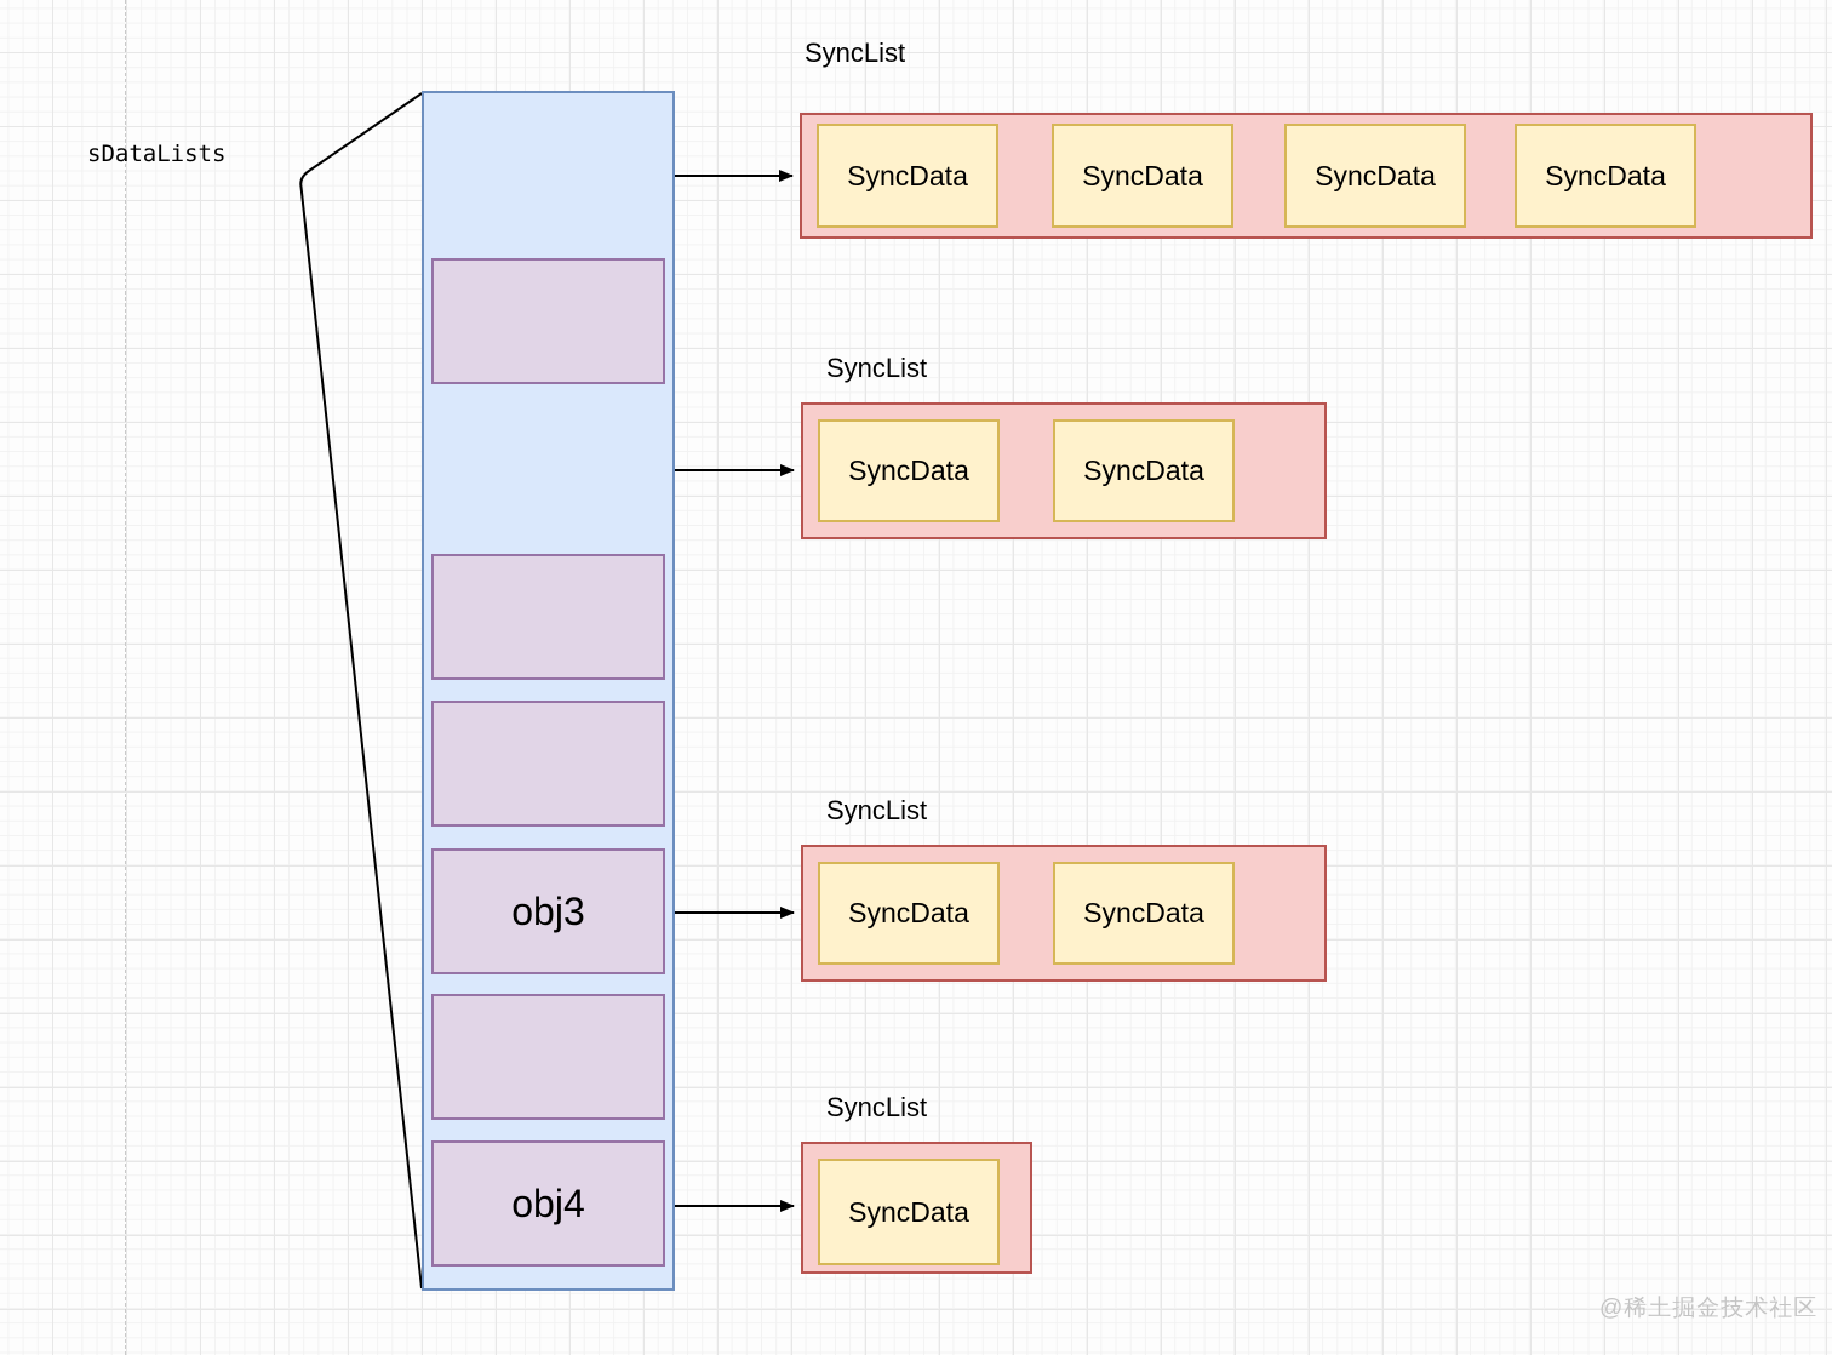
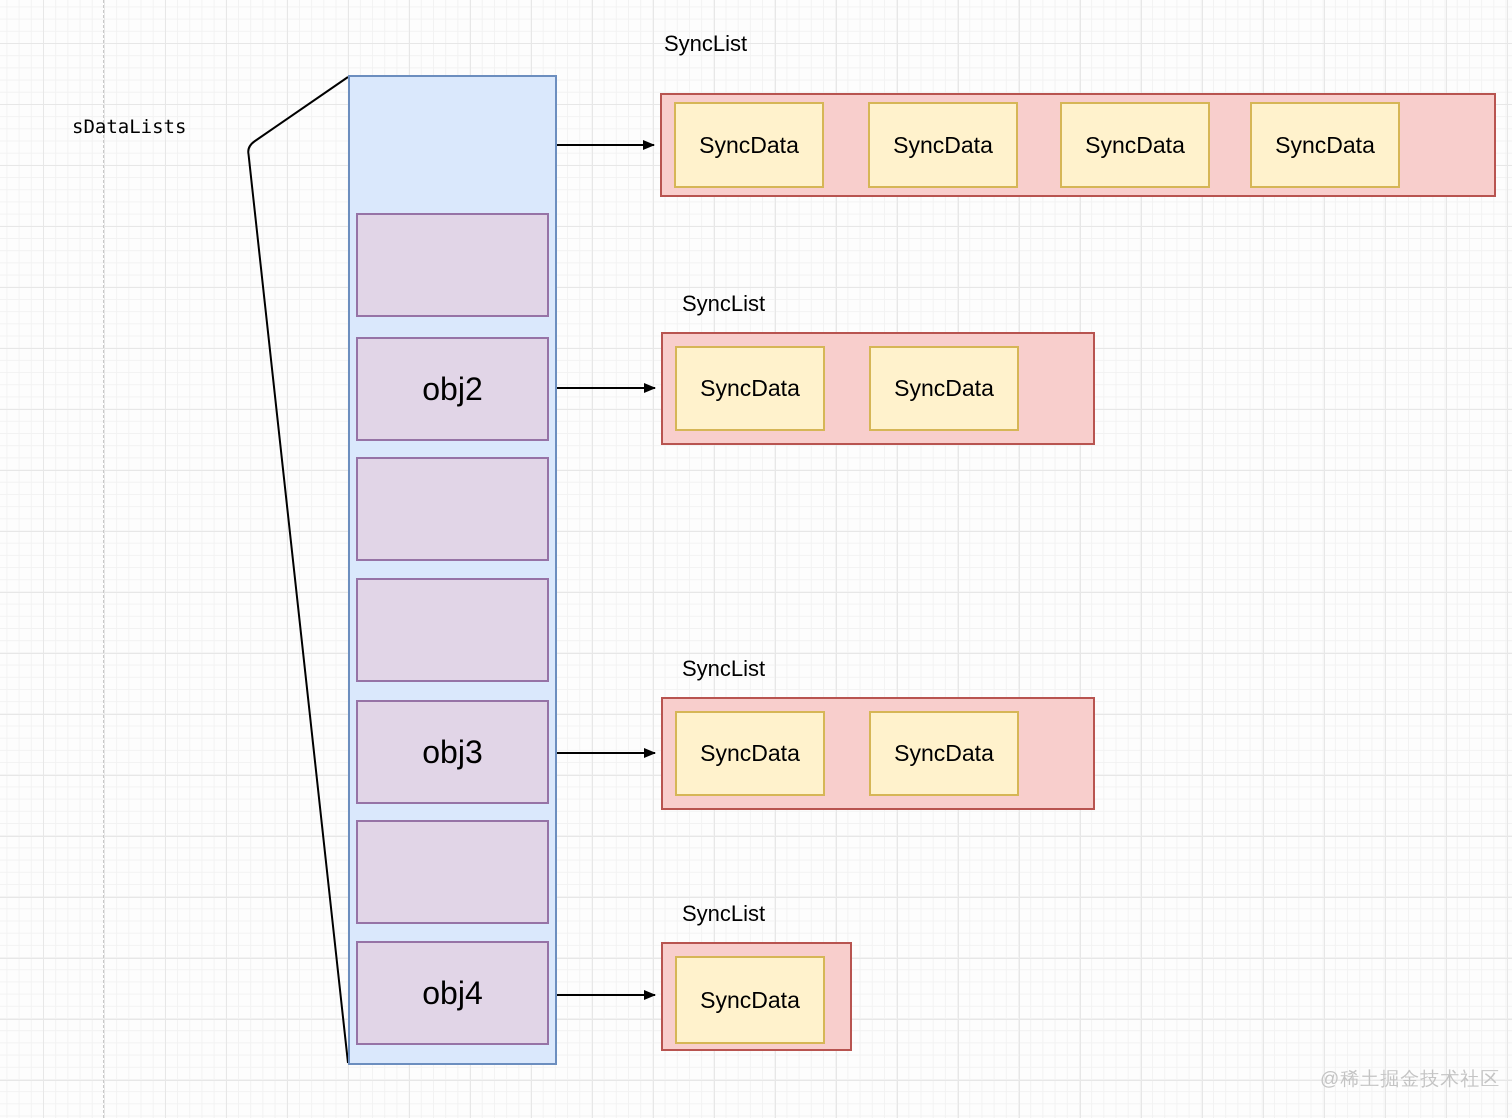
  sDataLists
+ obj2
  obj3
  obj4
  SyncList
  SyncData
  SyncData
  SyncData
  SyncData
  SyncList
  SyncData
  SyncData
  SyncList
  SyncData
  SyncData
  SyncList
  SyncData
  @稀土掘金技术社区
